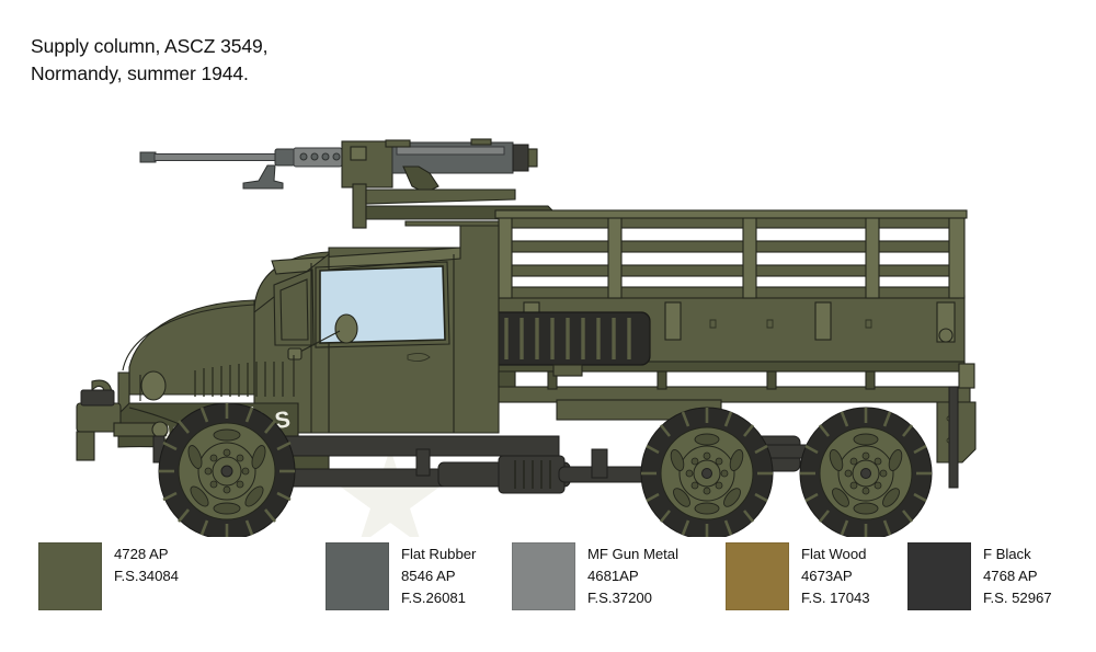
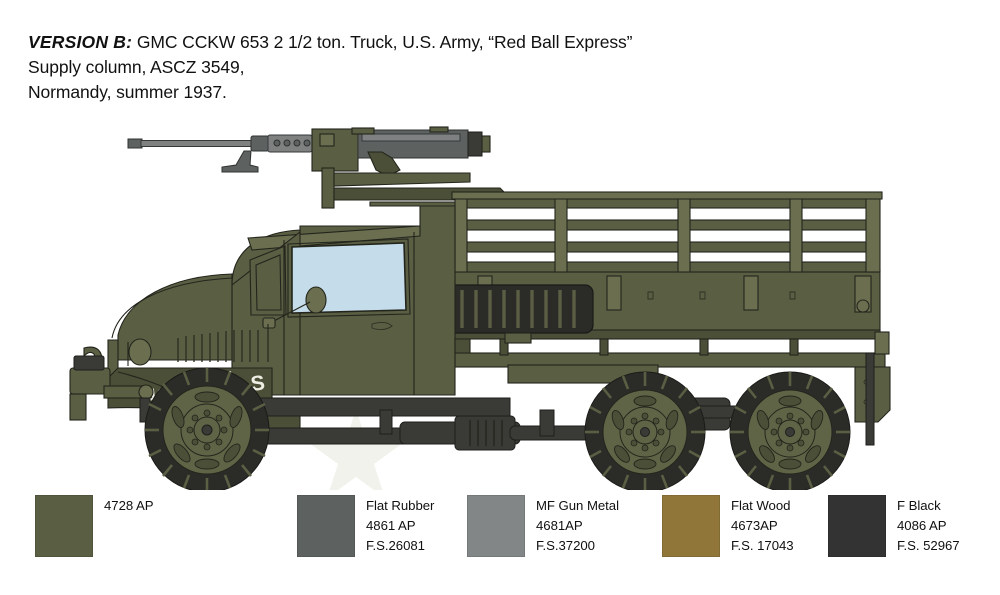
+ VERSION B: GMC CCKW 653 2 1/2 ton. Truck, U.S. Army, “Red Ball Express”
  Supply column, ASCZ 3549,
- Normandy, summer 1944.
+ Normandy, summer 1937.
  4728 AP
- F.S.34084
  Flat Rubber
- 8546 AP
+ 4861 AP
  F.S.26081
  MF Gun Metal
  4681AP
  F.S.37200
  Flat Wood
  4673AP
  F.S. 17043
  F Black
- 4768 AP
+ 4086 AP
  F.S. 52967
